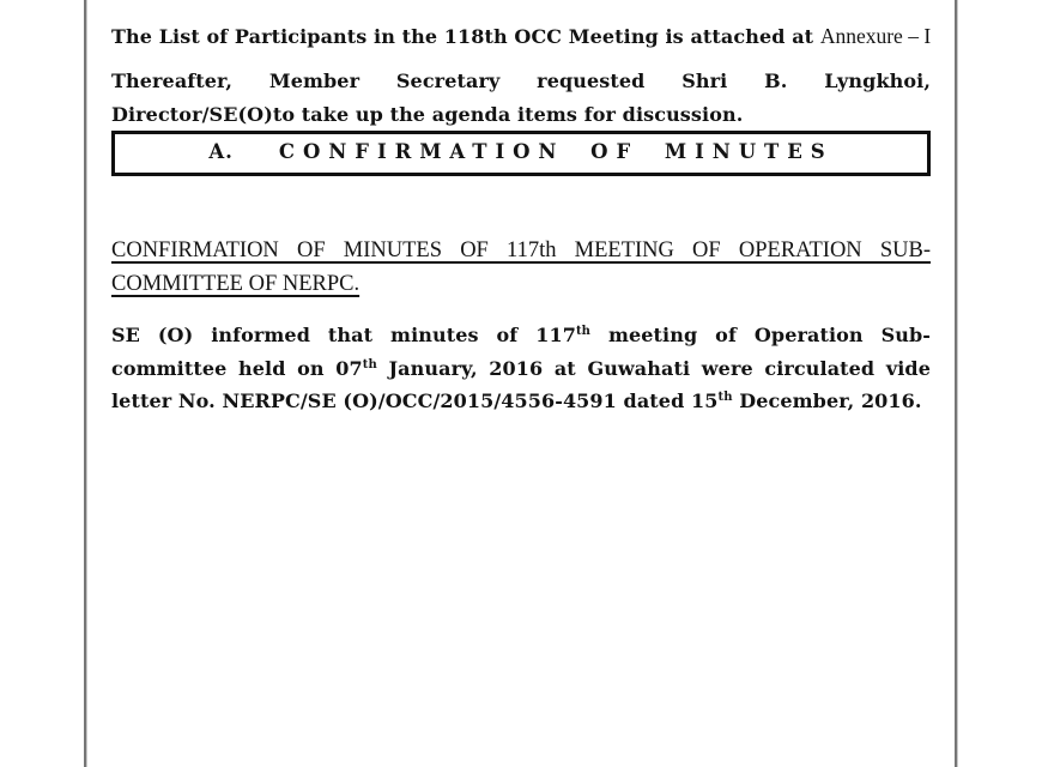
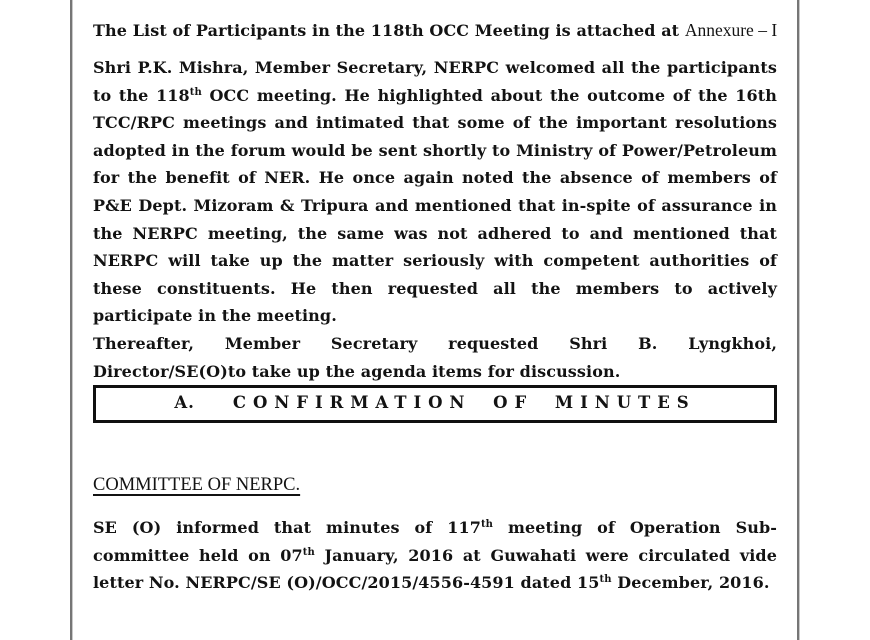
  The List of Participants in the 118th OCC Meeting is attached at Annexure – I
+ Shri P.K. Mishra, Member Secretary, NERPC welcomed all the participants to the 118th OCC meeting. He highlighted about the outcome of the 16th TCC/RPC meetings and intimated that some of the important resolutions adopted in the forum would be sent shortly to Ministry of Power/Petroleum for the benefit of NER. He once again noted the absence of members of P&E Dept. Mizoram & Tripura and mentioned that in-spite of assurance in the NERPC meeting, the same was not adhered to and mentioned that NERPC will take up the matter seriously with competent authorities of these constituents. He then requested all the members to actively participate in the meeting.
  Thereafter, Member Secretary requested Shri B. Lyngkhoi, Director/SE(O)to take up the agenda items for discussion.
  A. CONFIRMATION OF MINUTES
- CONFIRMATION OF MINUTES OF 117th MEETING OF OPERATION SUB-
  COMMITTEE OF NERPC.
  SE (O) informed that minutes of 117th meeting of Operation Sub-committee held on 07th January, 2016 at Guwahati were circulated vide letter No. NERPC/SE (O)/OCC/2015/4556-4591 dated 15th December, 2016.
